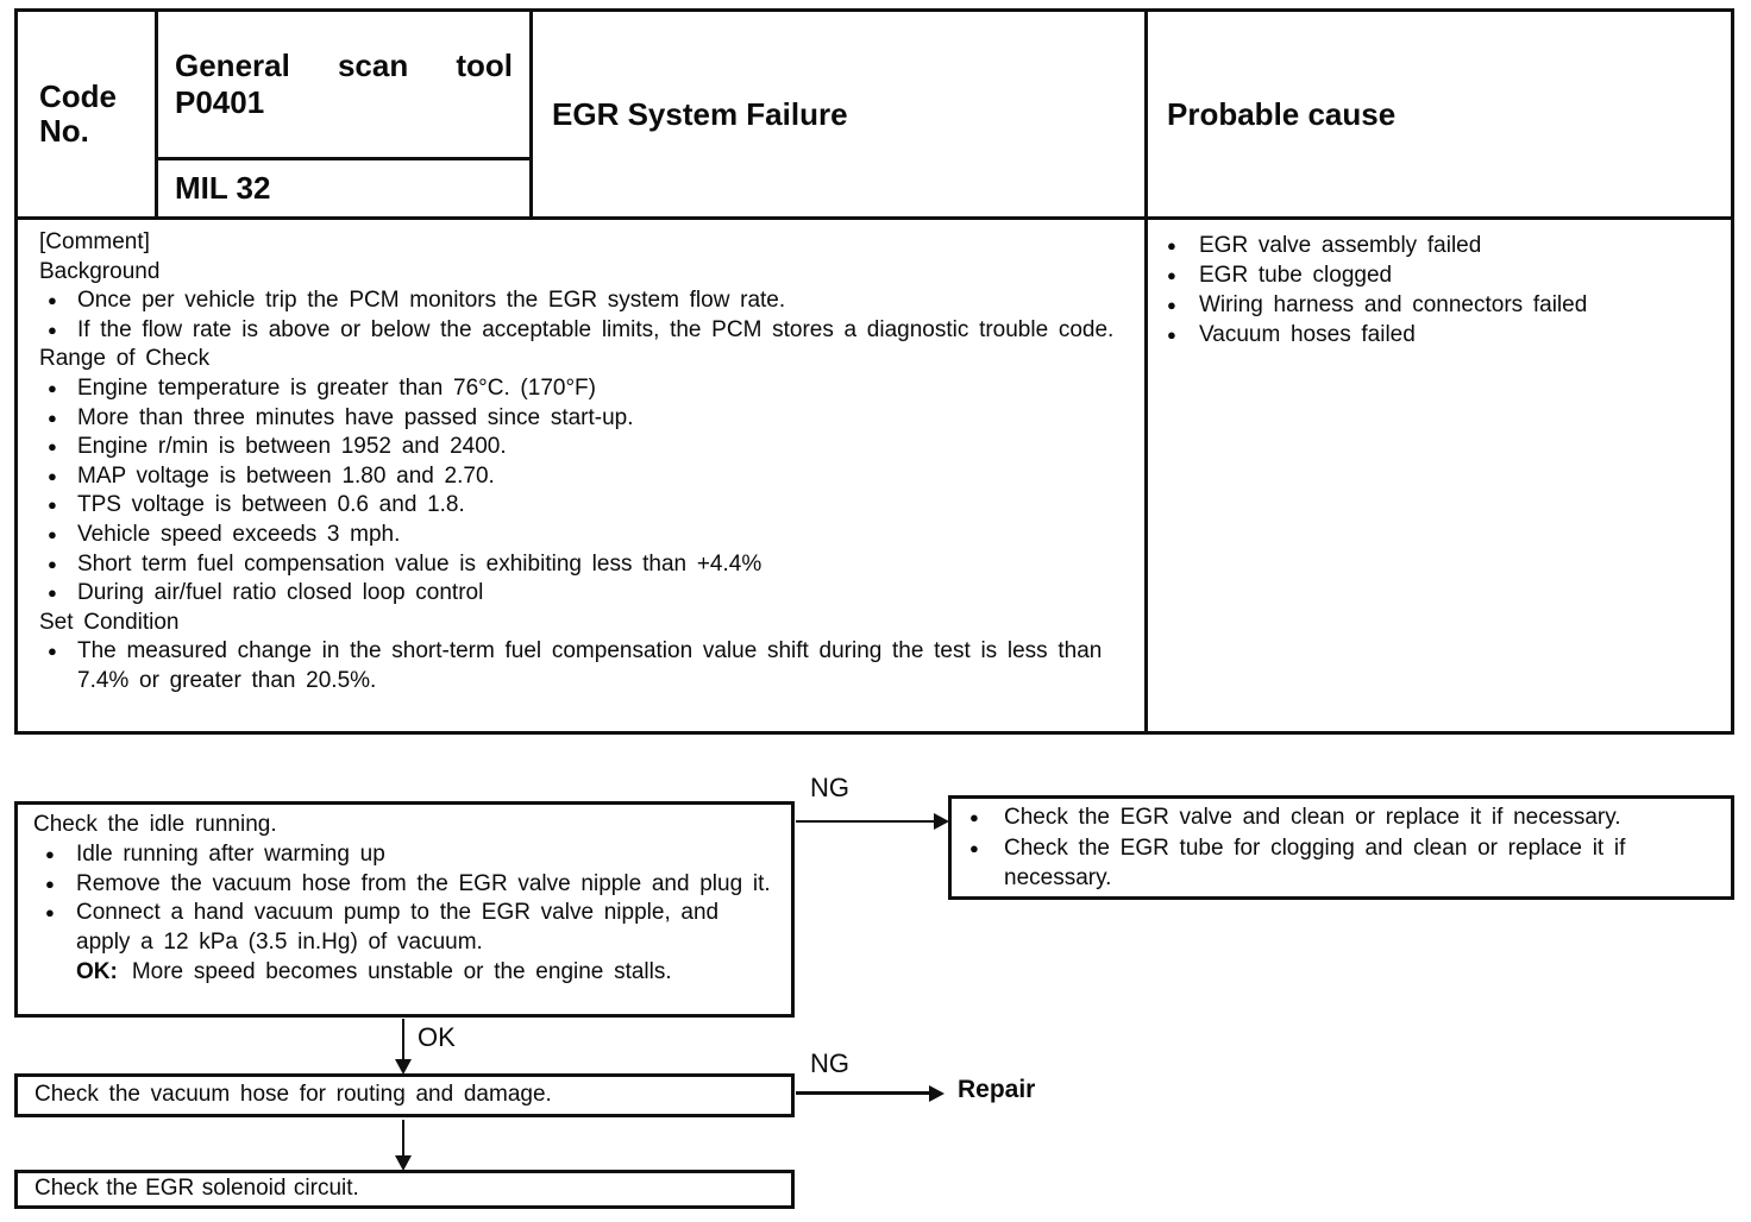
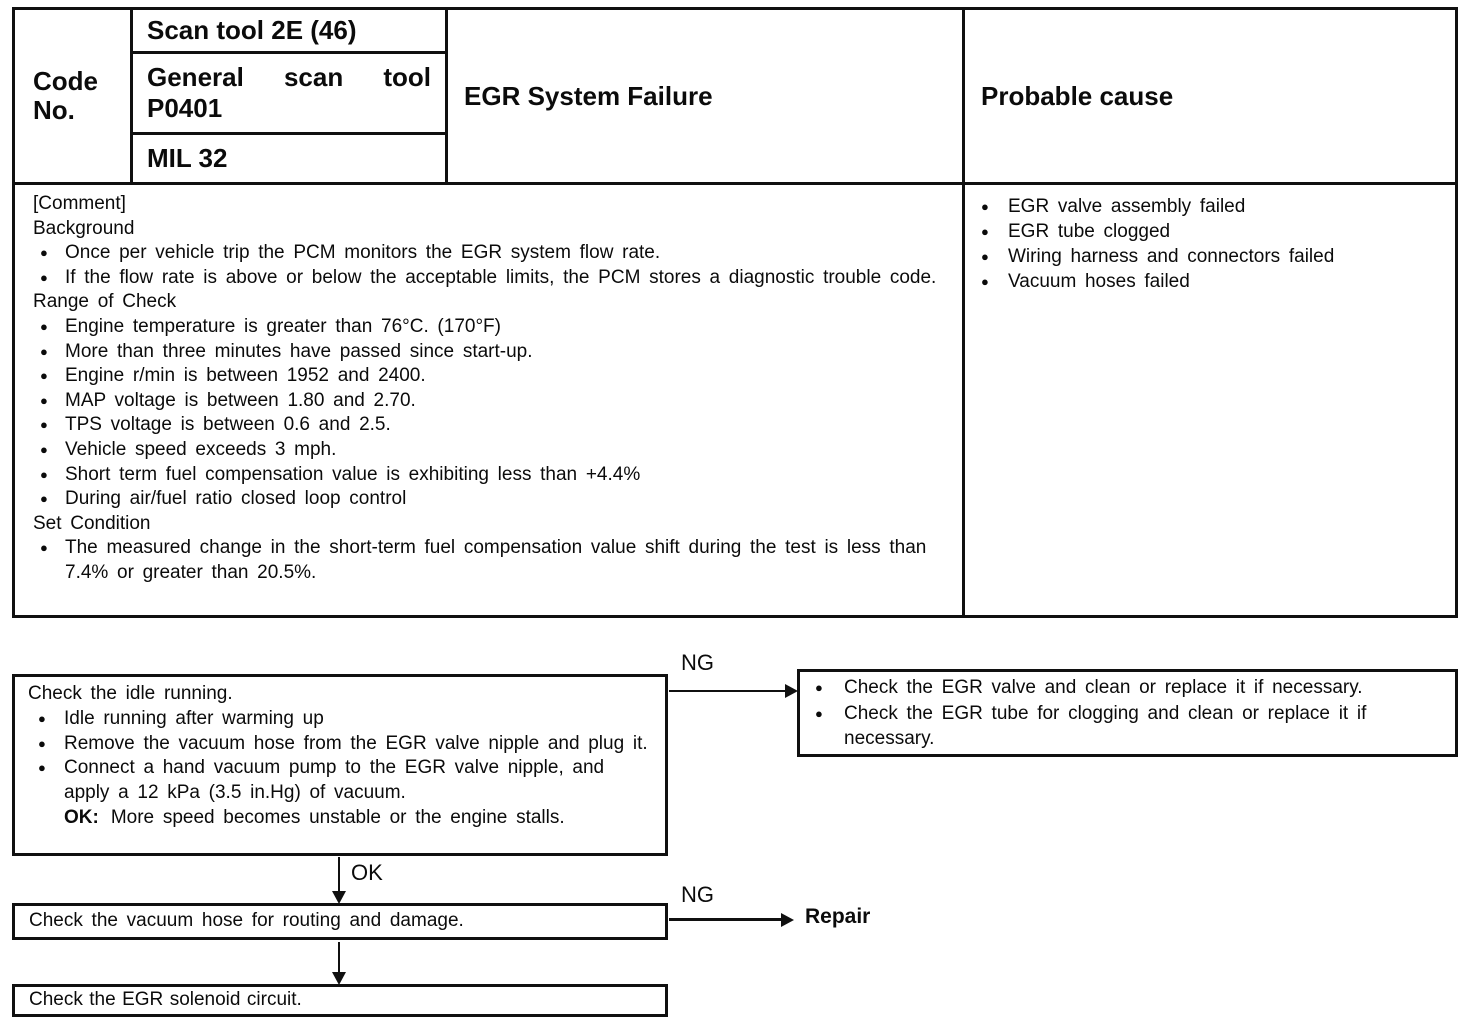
  Code No.
+ Scan tool 2E (46)
  General scan tool P0401
  MIL 32
  EGR System Failure
  Probable cause
  [Comment]
  Background
  ●
  Once per vehicle trip the PCM monitors the EGR system flow rate.
  ●
  If the flow rate is above or below the acceptable limits, the PCM stores a diagnostic trouble code.
  Range of Check
  ●
  Engine temperature is greater than 76°C. (170°F)
  ●
  More than three minutes have passed since start-up.
  ●
  Engine r/min is between 1952 and 2400.
  ●
  MAP voltage is between 1.80 and 2.70.
  ●
- TPS voltage is between 0.6 and 1.8.
+ TPS voltage is between 0.6 and 2.5.
  ●
  Vehicle speed exceeds 3 mph.
  ●
  Short term fuel compensation value is exhibiting less than +4.4%
  ●
  During air/fuel ratio closed loop control
  Set Condition
  ●
  The measured change in the short-term fuel compensation value shift during the test is less than 7.4% or greater than 20.5%.
  ●
  EGR valve assembly failed
  ●
  EGR tube clogged
  ●
  Wiring harness and connectors failed
  ●
  Vacuum hoses failed
  Check the idle running.
  ●
  Idle running after warming up
  ●
  Remove the vacuum hose from the EGR valve nipple and plug it.
  ●
  Connect a hand vacuum pump to the EGR valve nipple, and apply a 12 kPa (3.5 in.Hg) of vacuum.
  OK:
  More speed becomes unstable or the engine stalls.
  NG
  ●
  Check the EGR valve and clean or replace it if necessary.
  ●
  Check the EGR tube for clogging and clean or replace it if necessary.
  OK
  Check the vacuum hose for routing and damage.
  NG
  Repair
  Check the EGR solenoid circuit.
